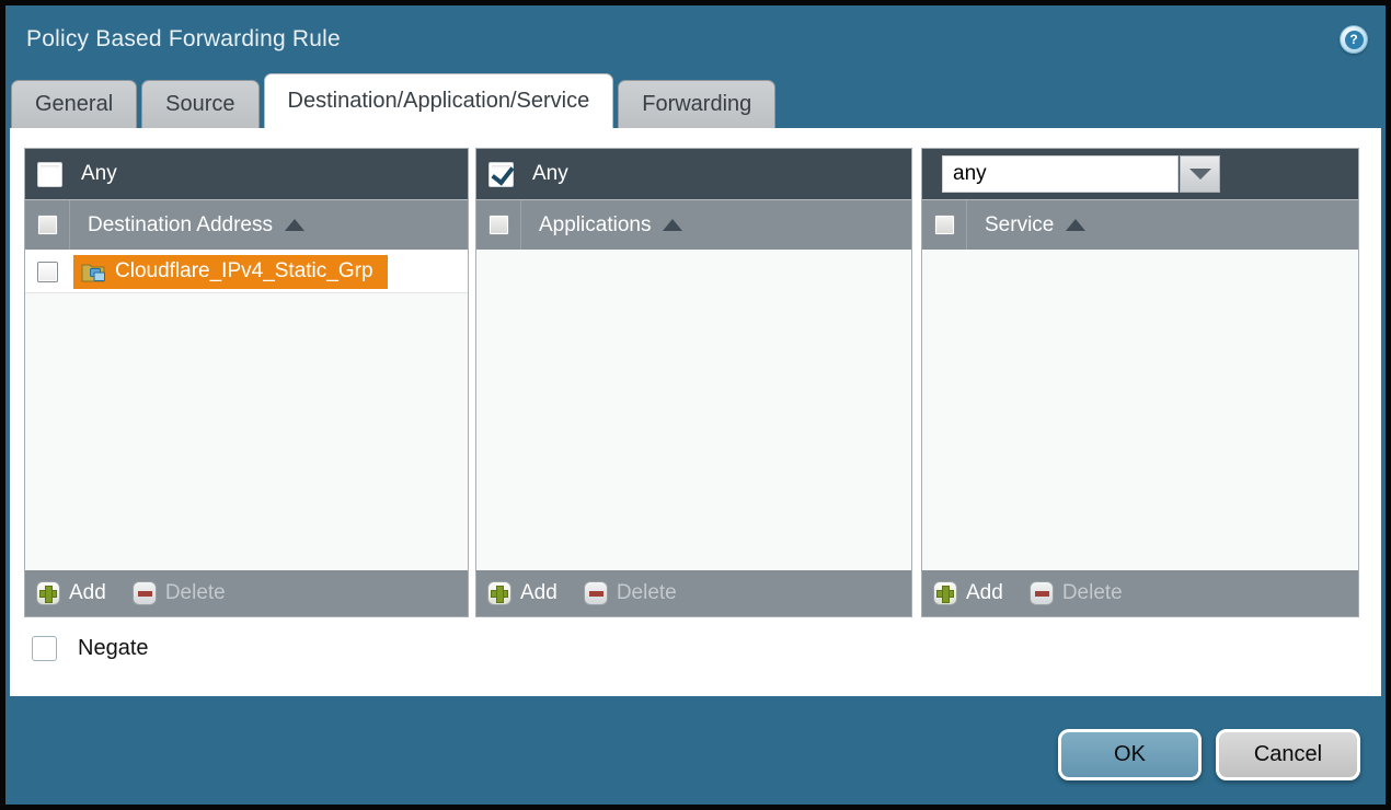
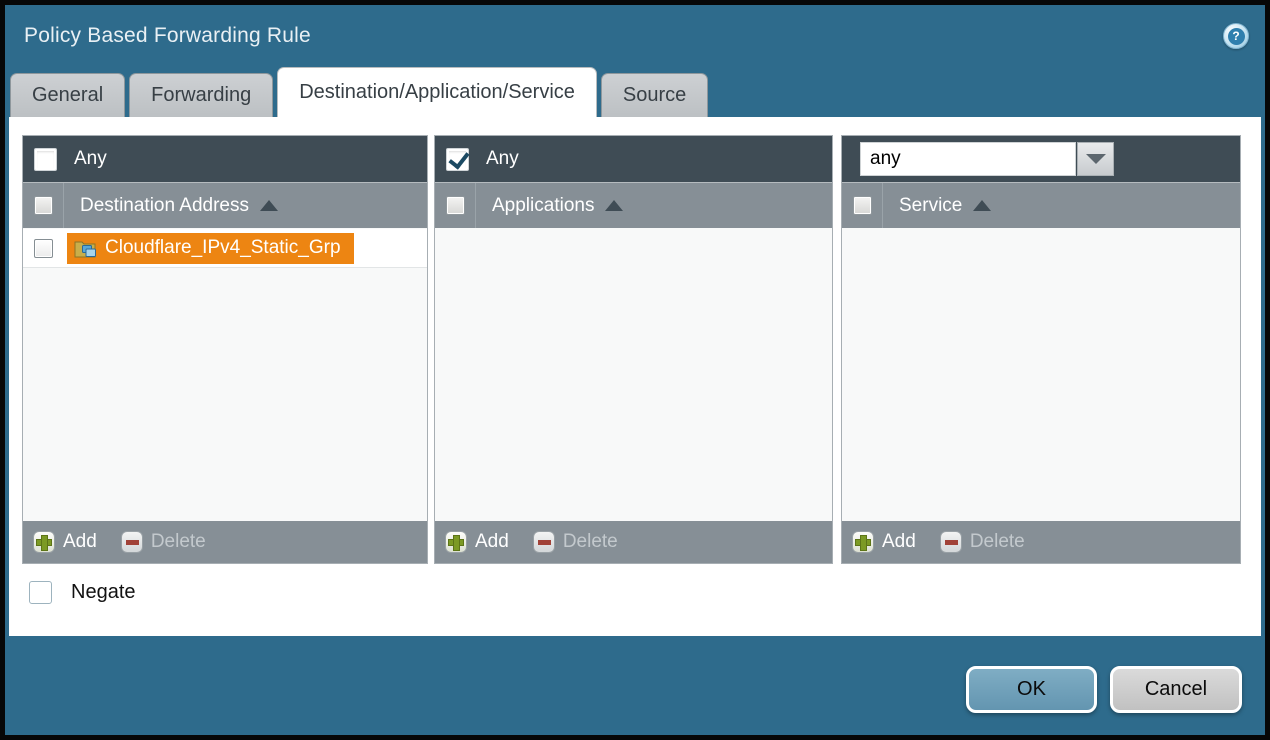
  Policy Based Forwarding Rule
  ?
  General
- Source
+ Forwarding
  Destination/Application/Service
- Forwarding
+ Source
  Any
  Destination Address
  Cloudflare_IPv4_Static_Grp
  Add
  Delete
  Any
  Applications
  Add
  Delete
  any
  Service
  Add
  Delete
  Negate
  OK
  Cancel
